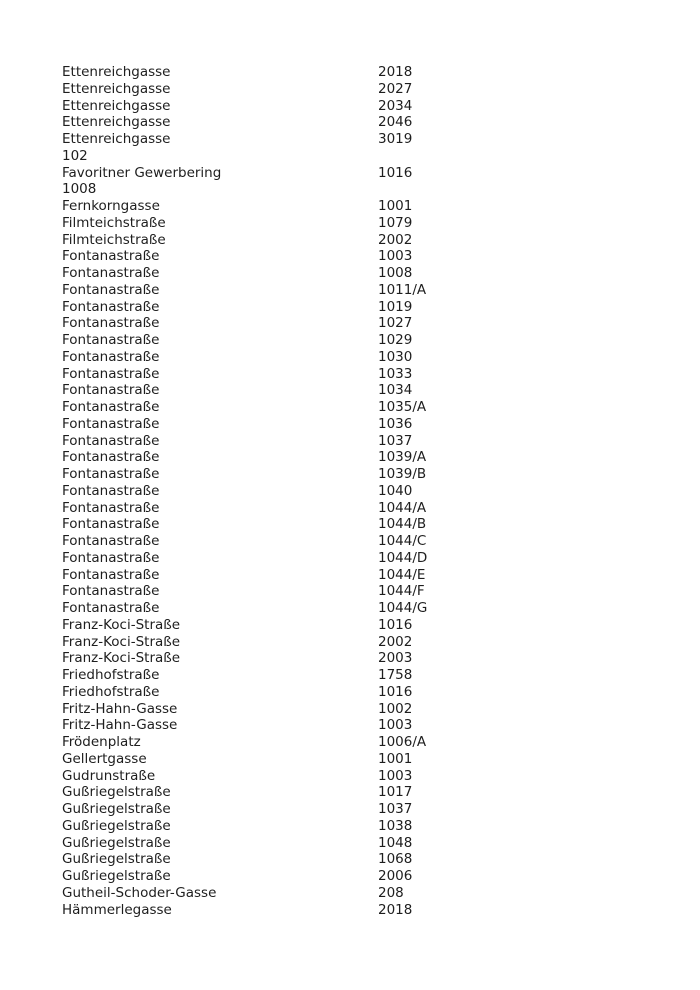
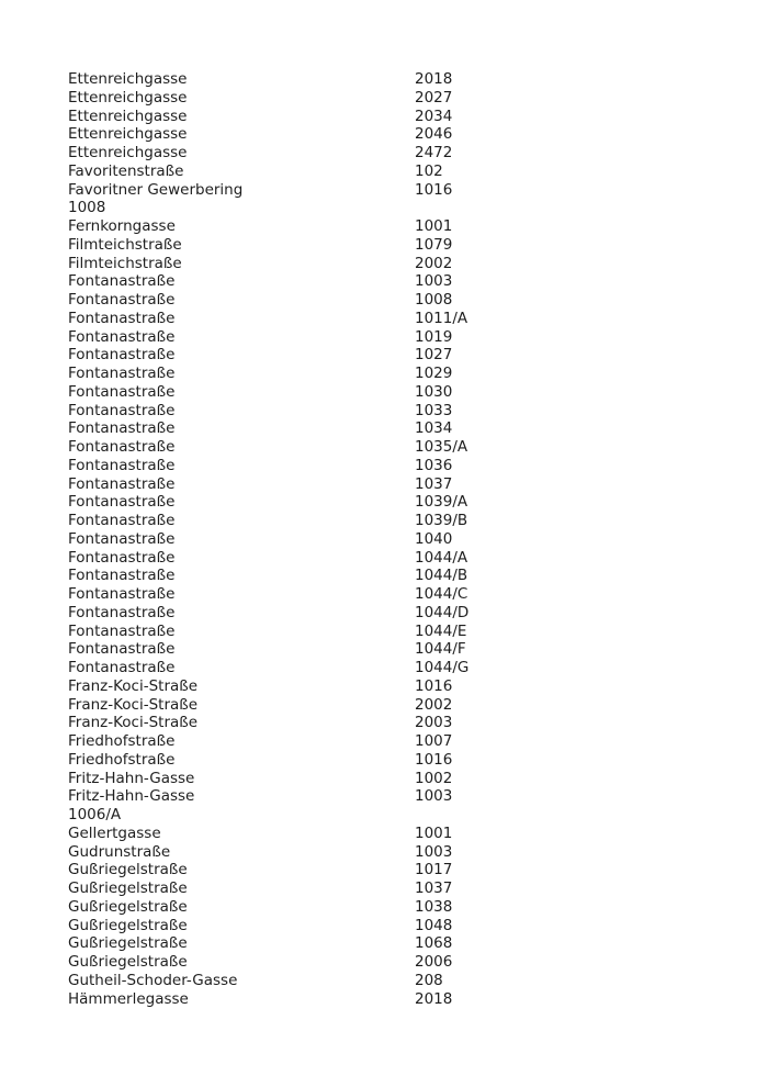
  Ettenreichgasse
  2018
  Ettenreichgasse
  2027
  Ettenreichgasse
  2034
  Ettenreichgasse
  2046
  Ettenreichgasse
- 3019
+ 2472
+ Favoritenstraße
  102
  Favoritner Gewerbering
  1016
  1008
  Fernkorngasse
  1001
  Filmteichstraße
  1079
  Filmteichstraße
  2002
  Fontanastraße
  1003
  Fontanastraße
  1008
  Fontanastraße
  1011/A
  Fontanastraße
  1019
  Fontanastraße
  1027
  Fontanastraße
  1029
  Fontanastraße
  1030
  Fontanastraße
  1033
  Fontanastraße
  1034
  Fontanastraße
  1035/A
  Fontanastraße
  1036
  Fontanastraße
  1037
  Fontanastraße
  1039/A
  Fontanastraße
  1039/B
  Fontanastraße
  1040
  Fontanastraße
  1044/A
  Fontanastraße
  1044/B
  Fontanastraße
  1044/C
  Fontanastraße
  1044/D
  Fontanastraße
  1044/E
  Fontanastraße
  1044/F
  Fontanastraße
  1044/G
  Franz-Koci-Straße
  1016
  Franz-Koci-Straße
  2002
  Franz-Koci-Straße
  2003
  Friedhofstraße
- 1758
+ 1007
  Friedhofstraße
  1016
  Fritz-Hahn-Gasse
  1002
  Fritz-Hahn-Gasse
  1003
- Frödenplatz
  1006/A
  Gellertgasse
  1001
  Gudrunstraße
  1003
  Gußriegelstraße
  1017
  Gußriegelstraße
  1037
  Gußriegelstraße
  1038
  Gußriegelstraße
  1048
  Gußriegelstraße
  1068
  Gußriegelstraße
  2006
  Gutheil-Schoder-Gasse
  208
  Hämmerlegasse
  2018
